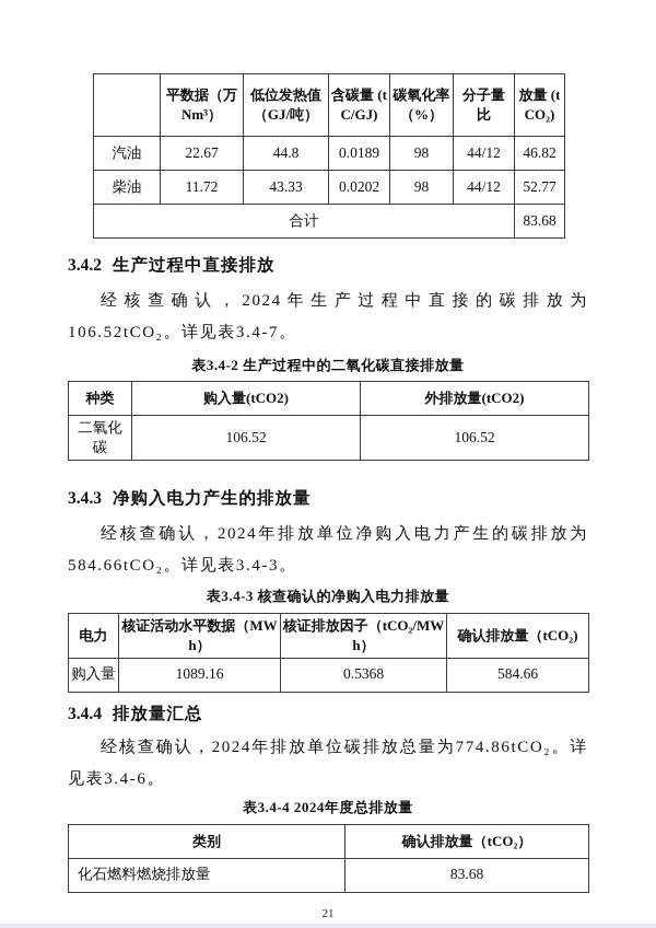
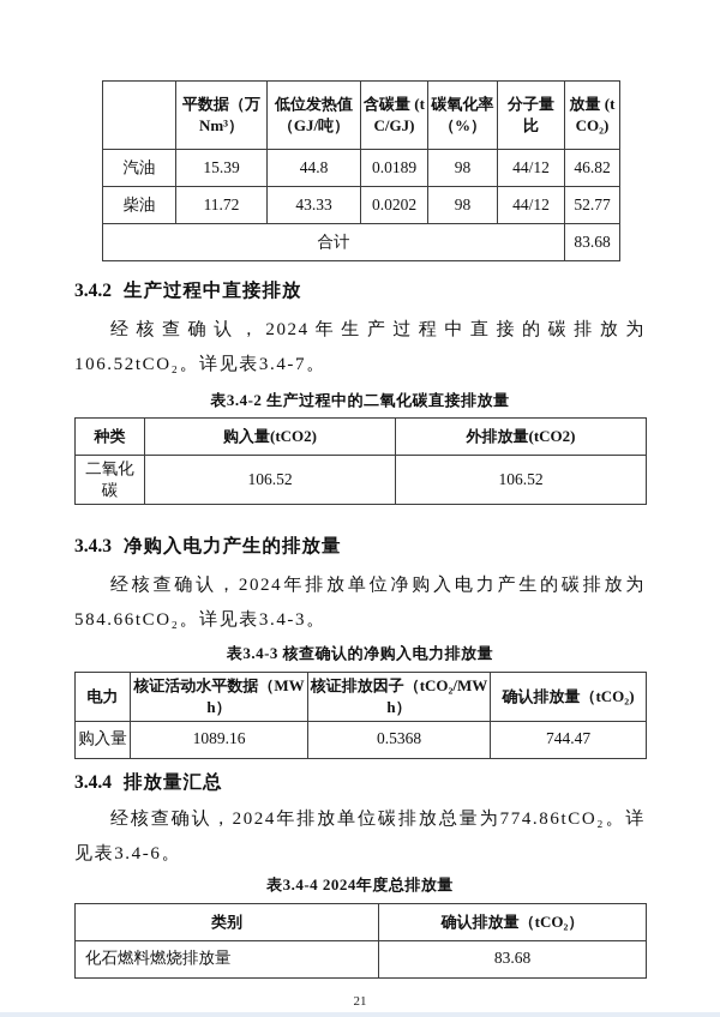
  	平数据（万Nm³）	低位发热值（GJ/吨）	含碳量 (tC/GJ)	碳氧化率（%）	分子量比	放量 (tCO₂)
- 汽油	22.67	44.8	0.0189	98	44/12	46.82
+ 汽油	15.39	44.8	0.0189	98	44/12	46.82
  柴油	11.72	43.33	0.0202	98	44/12	52.77
  合计	83.68
  3.4.2 生产过程中直接排放
  经核查确认，2024年生产过程中直接的碳排放为106.52tCO₂。详见表3.4-7。
  表3.4-2 生产过程中的二氧化碳直接排放量
  种类	购入量(tCO2)	外排放量(tCO2)
  二氧化碳	106.52	106.52
  3.4.3 净购入电力产生的排放量
  经核查确认，2024年排放单位净购入电力产生的碳排放为584.66tCO₂。详见表3.4-3。
  表3.4-3 核查确认的净购入电力排放量
  电力	核证活动水平数据（MWh）	核证排放因子（tCO₂/MWh）	确认排放量（tCO₂)
- 购入量	1089.16	0.5368	584.66
+ 购入量	1089.16	0.5368	744.47
  3.4.4 排放量汇总
  经核查确认，2024年排放单位碳排放总量为774.86tCO₂。详见表3.4-6。
  表3.4-4 2024年度总排放量
  类别	确认排放量（tCO₂）
  化石燃料燃烧排放量	83.68
  21
